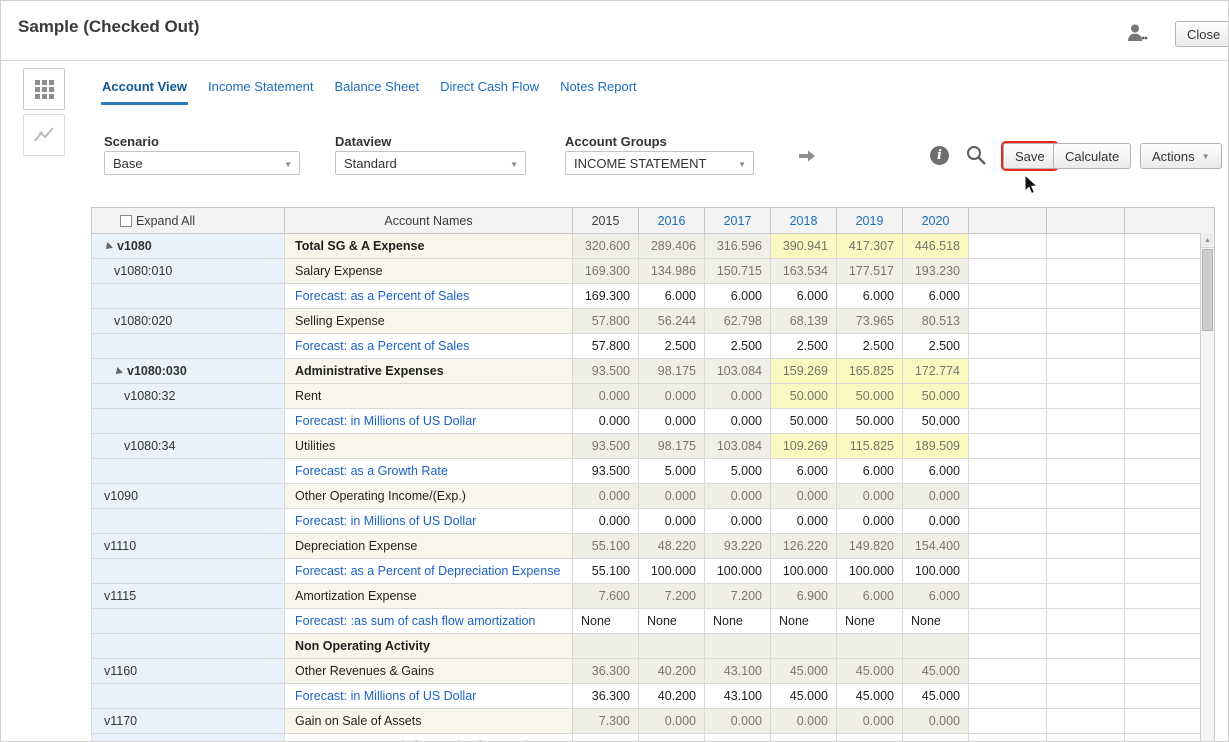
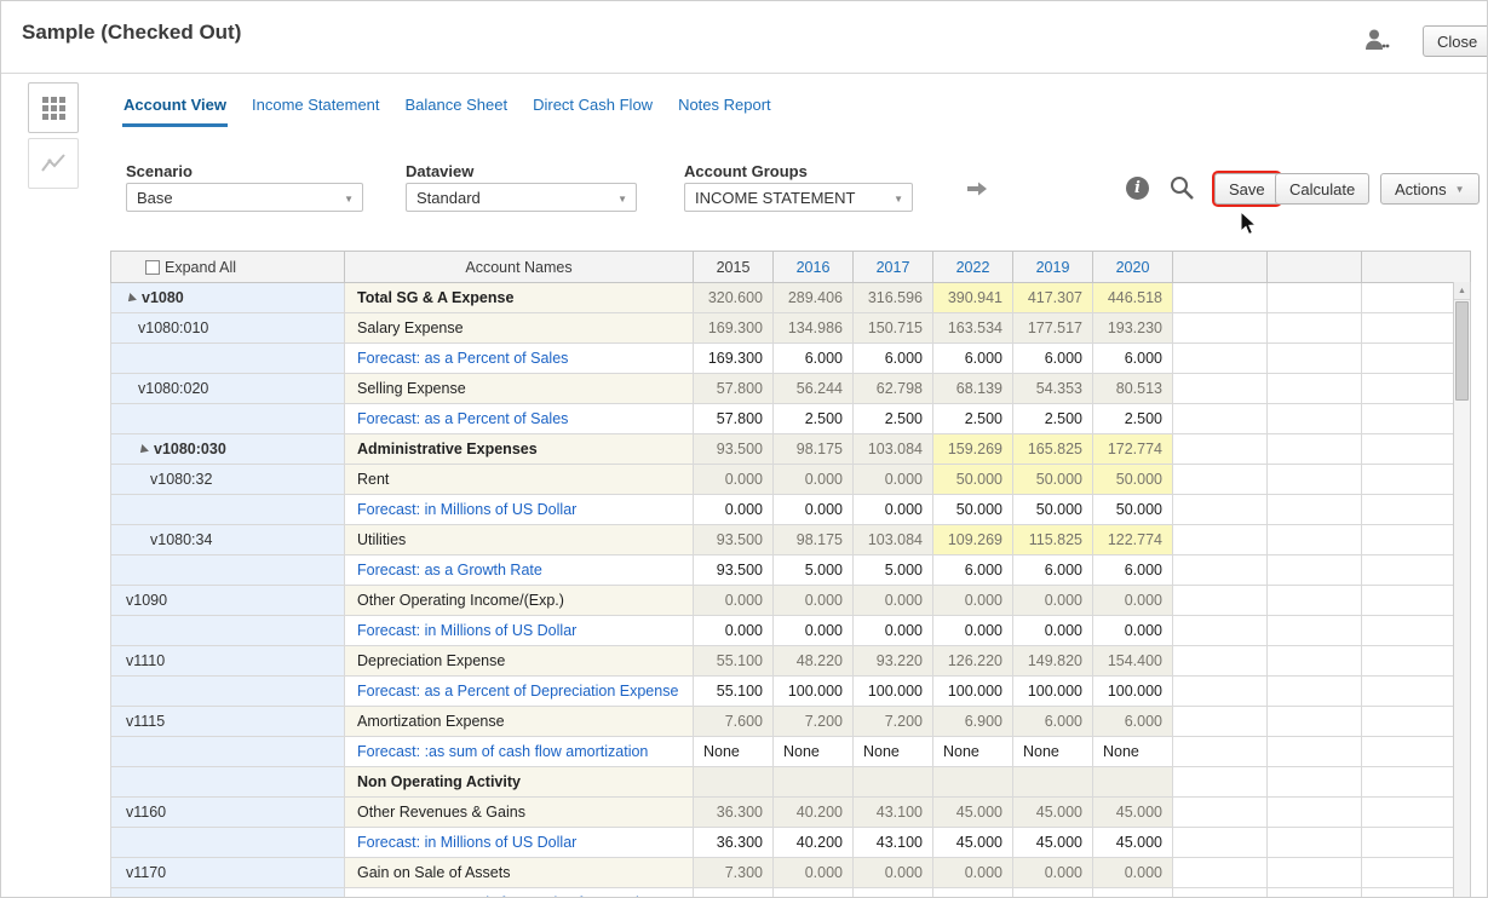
  Sample (Checked Out)
  Close
  Account View
  Income Statement
  Balance Sheet
  Direct Cash Flow
  Notes Report
  Scenario
  Base
  ▼
  Dataview
  Standard
  ▼
  Account Groups
  INCOME STATEMENT
  ▼
  i
  Save
  Calculate
  Actions
  ▼
- Expand All	Account Names	2015	2016	2017	2018	2019	2020
+ Expand All	Account Names	2015	2016	2017	2022	2019	2020
  v1080	Total SG & A Expense	320.600	289.406	316.596	390.941	417.307	446.518
  v1080:010	Salary Expense	169.300	134.986	150.715	163.534	177.517	193.230
  	Forecast: as a Percent of Sales	169.300	6.000	6.000	6.000	6.000	6.000
- v1080:020	Selling Expense	57.800	56.244	62.798	68.139	73.965	80.513
+ v1080:020	Selling Expense	57.800	56.244	62.798	68.139	54.353	80.513
  	Forecast: as a Percent of Sales	57.800	2.500	2.500	2.500	2.500	2.500
  v1080:030	Administrative Expenses	93.500	98.175	103.084	159.269	165.825	172.774
  v1080:32	Rent	0.000	0.000	0.000	50.000	50.000	50.000
  	Forecast: in Millions of US Dollar	0.000	0.000	0.000	50.000	50.000	50.000
- v1080:34	Utilities	93.500	98.175	103.084	109.269	115.825	189.509
+ v1080:34	Utilities	93.500	98.175	103.084	109.269	115.825	122.774
  	Forecast: as a Growth Rate	93.500	5.000	5.000	6.000	6.000	6.000
  v1090	Other Operating Income/(Exp.)	0.000	0.000	0.000	0.000	0.000	0.000
  	Forecast: in Millions of US Dollar	0.000	0.000	0.000	0.000	0.000	0.000
  v1110	Depreciation Expense	55.100	48.220	93.220	126.220	149.820	154.400
  	Forecast: as a Percent of Depreciation Expense	55.100	100.000	100.000	100.000	100.000	100.000
  v1115	Amortization Expense	7.600	7.200	7.200	6.900	6.000	6.000
  	Forecast: :as sum of cash flow amortization	None	None	None	None	None	None
  	Non Operating Activity
  v1160	Other Revenues & Gains	36.300	40.200	43.100	45.000	45.000	45.000
  	Forecast: in Millions of US Dollar	36.300	40.200	43.100	45.000	45.000	45.000
  v1170	Gain on Sale of Assets	7.300	0.000	0.000	0.000	0.000	0.000
